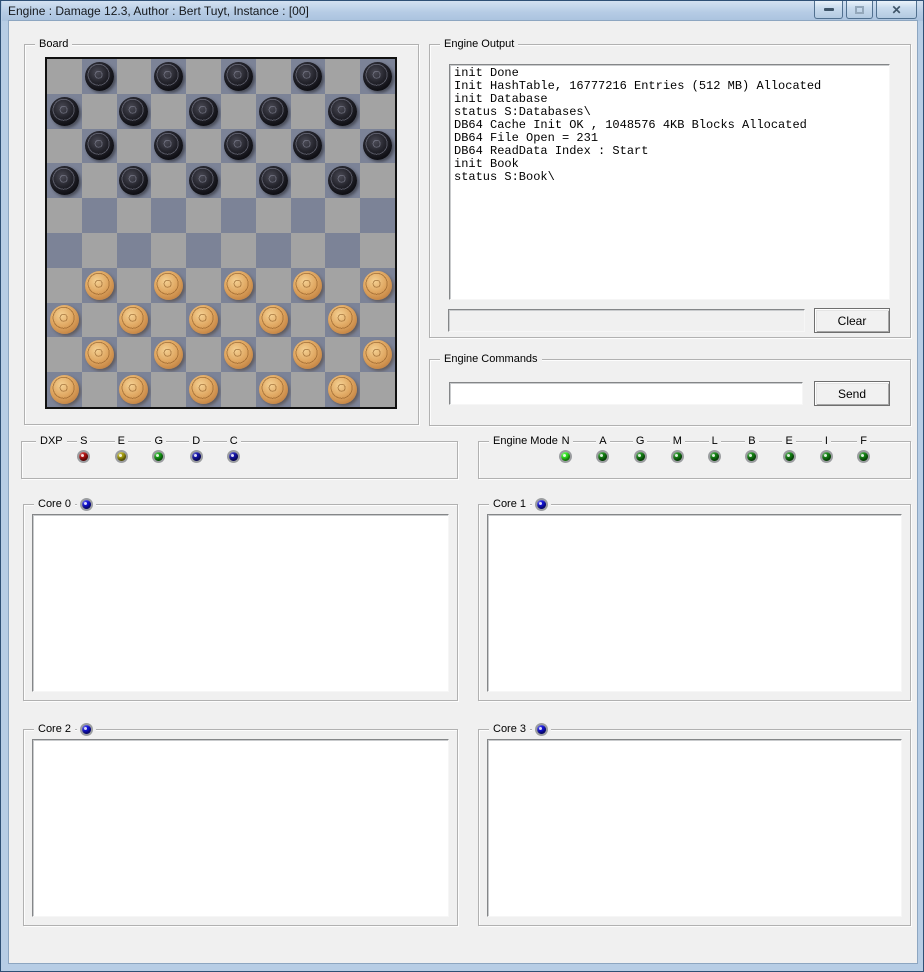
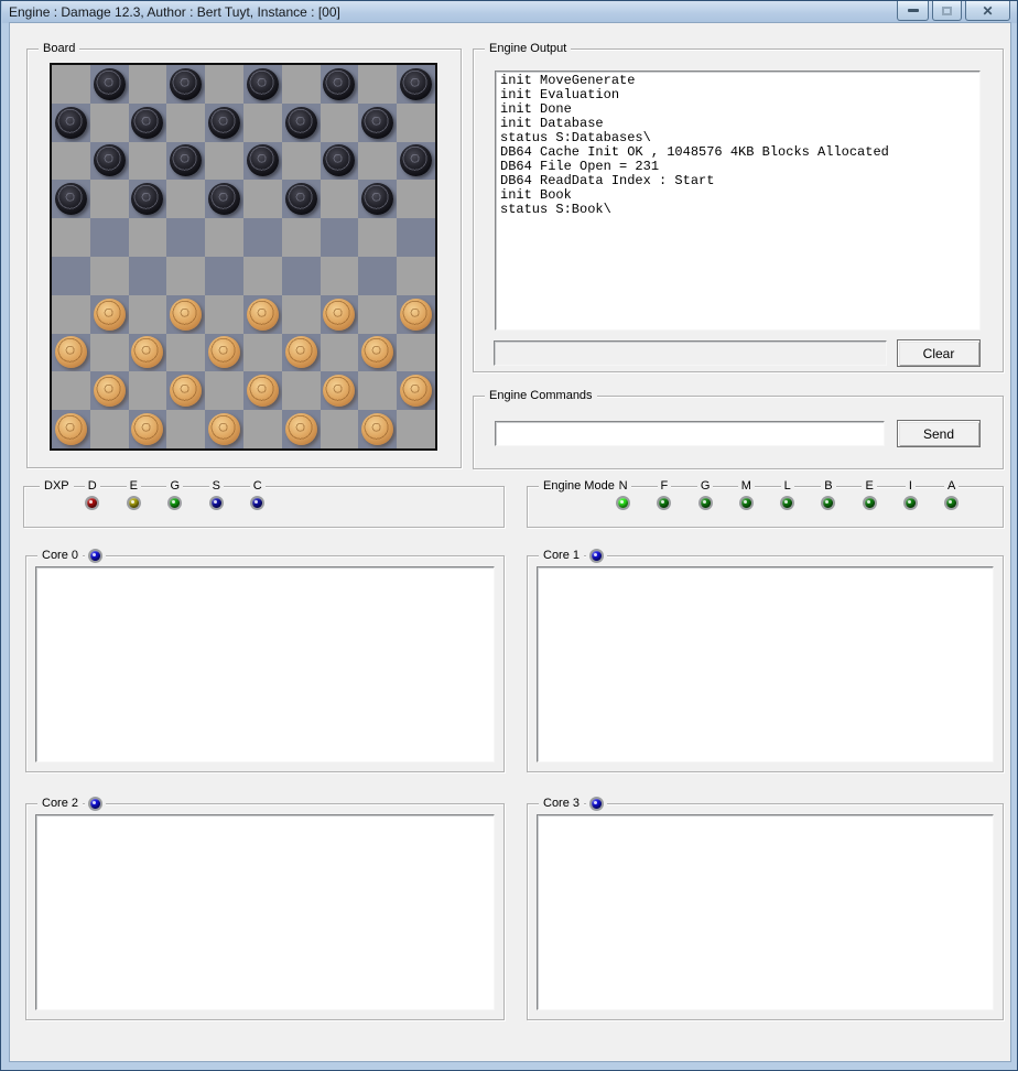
  Engine : Damage 12.3, Author : Bert Tuyt, Instance : [00]
  ✕
  Board
  Engine Output
+ init MoveGenerate
+ init Evaluation
  init Done
- Init HashTable, 16777216 Entries (512 MB) Allocated
  init Database
  status S:Databases\
  DB64 Cache Init OK , 1048576 4KB Blocks Allocated
  DB64 File Open = 231
  DB64 ReadData Index : Start
  init Book
  status S:Book\
  Clear
  Engine Commands
  Send
  DXP
- S
+ D
  E
  G
- D
+ S
  C
  Engine Mode
  N
- A
+ F
  G
  M
  L
  B
  E
  I
- F
+ A
  Core 0
  Core 1
  Core 2
  Core 3
